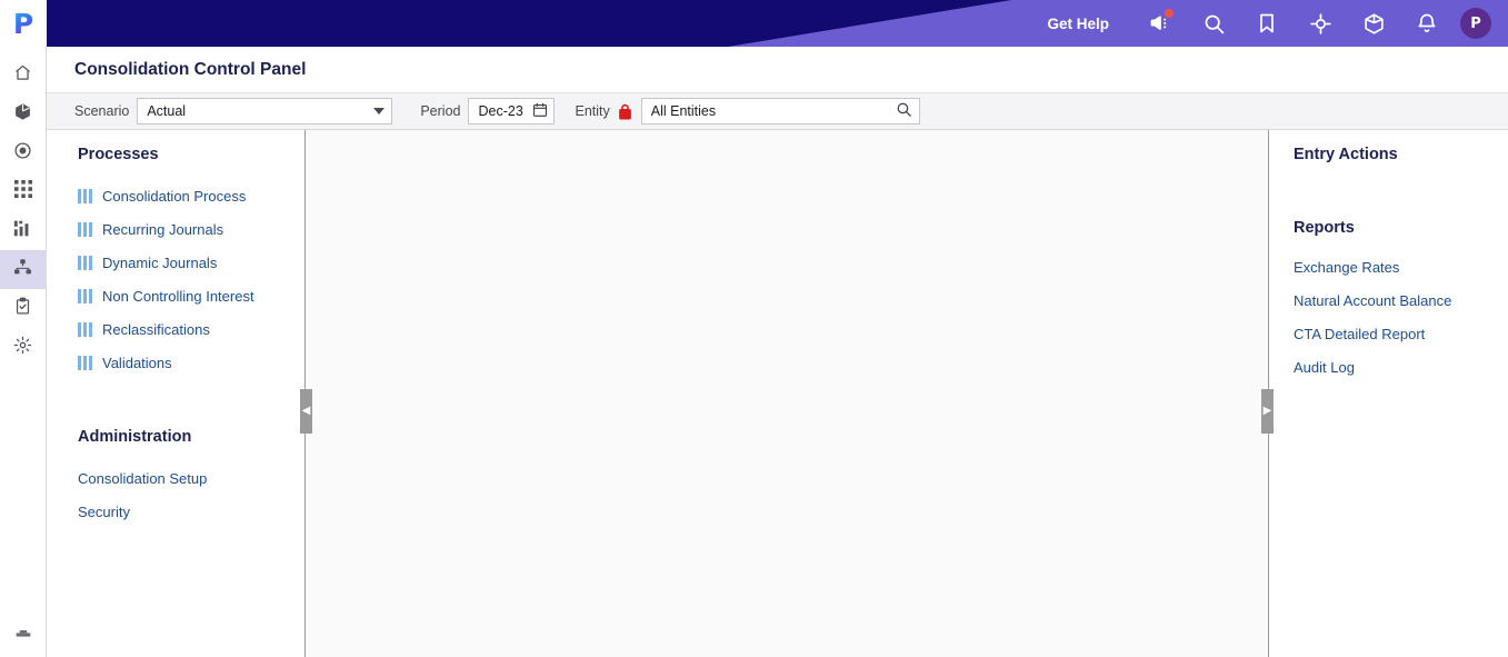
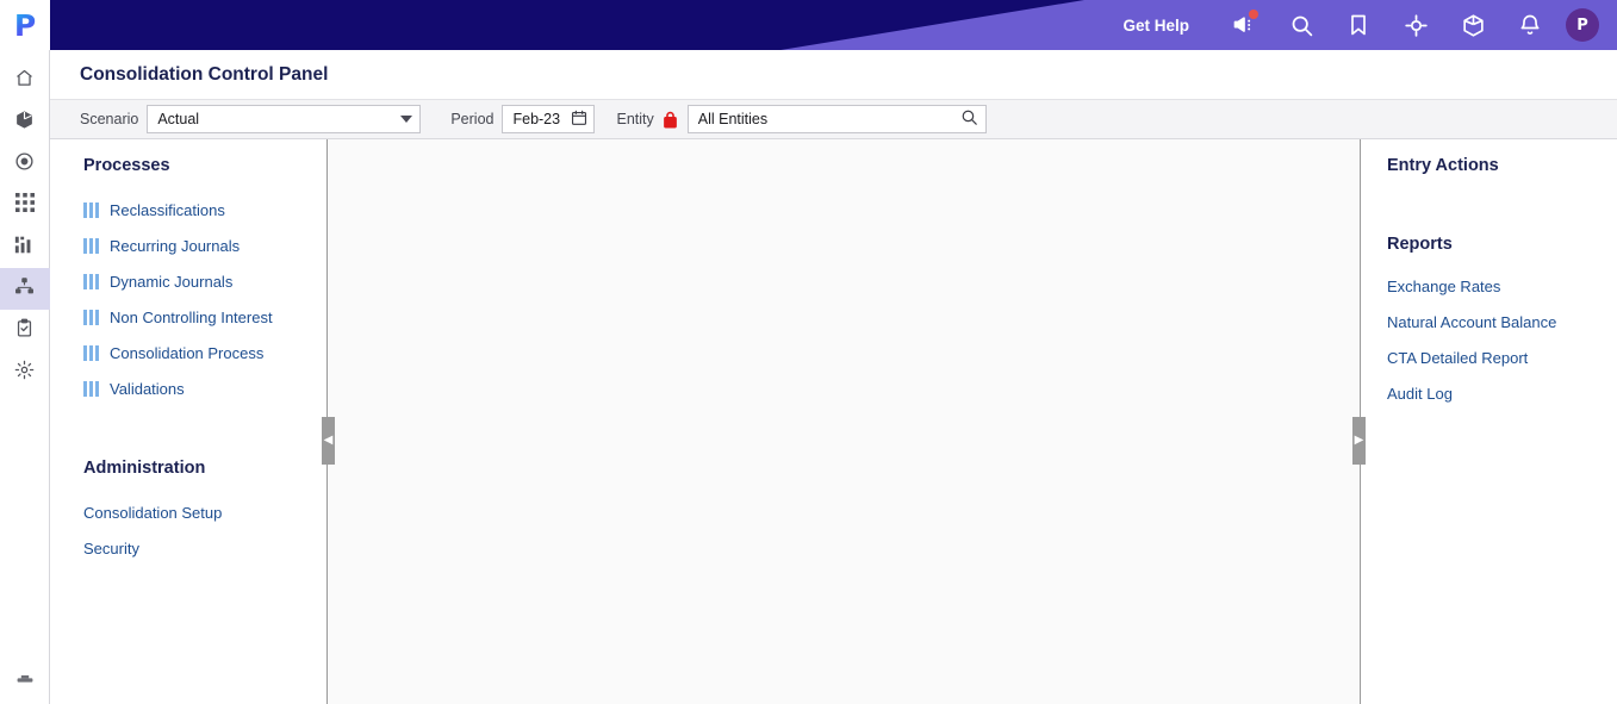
  Get Help
  P
  P
  Consolidation Control Panel
  Scenario
  Actual
  Period
- Dec-23
+ Feb-23
  Entity
  All Entities
  Processes
- Consolidation Process
+ Reclassifications
  Recurring Journals
  Dynamic Journals
  Non Controlling Interest
- Reclassifications
+ Consolidation Process
  Validations
  Administration
  Consolidation Setup
  Security
  Entry Actions
  Reports
  Exchange Rates
  Natural Account Balance
  CTA Detailed Report
  Audit Log
  ◀
  ▶
